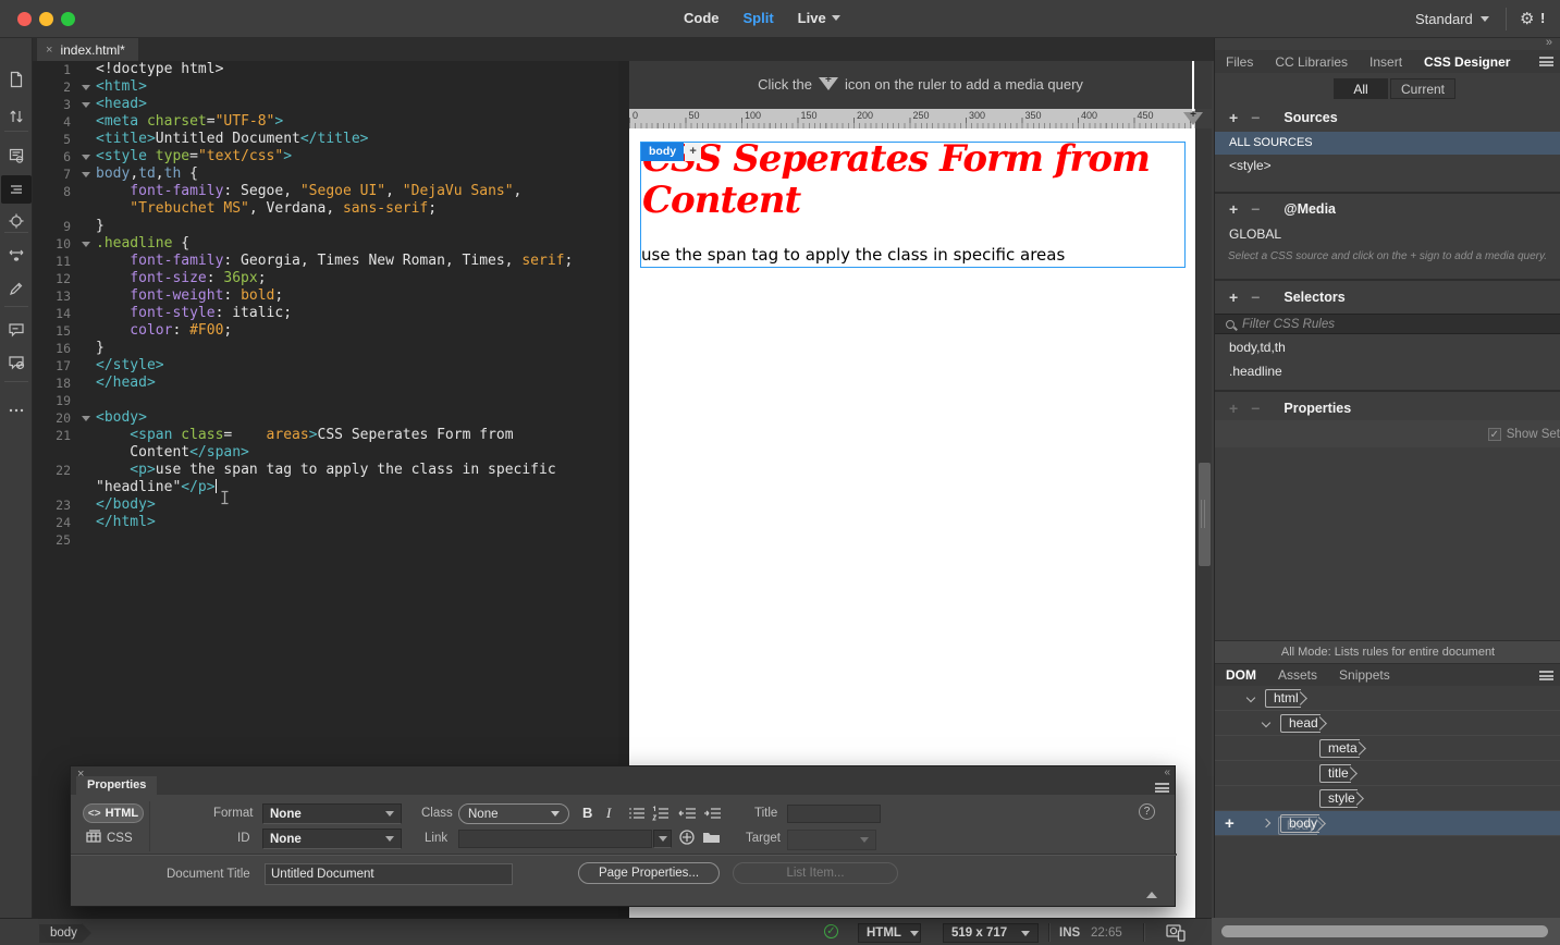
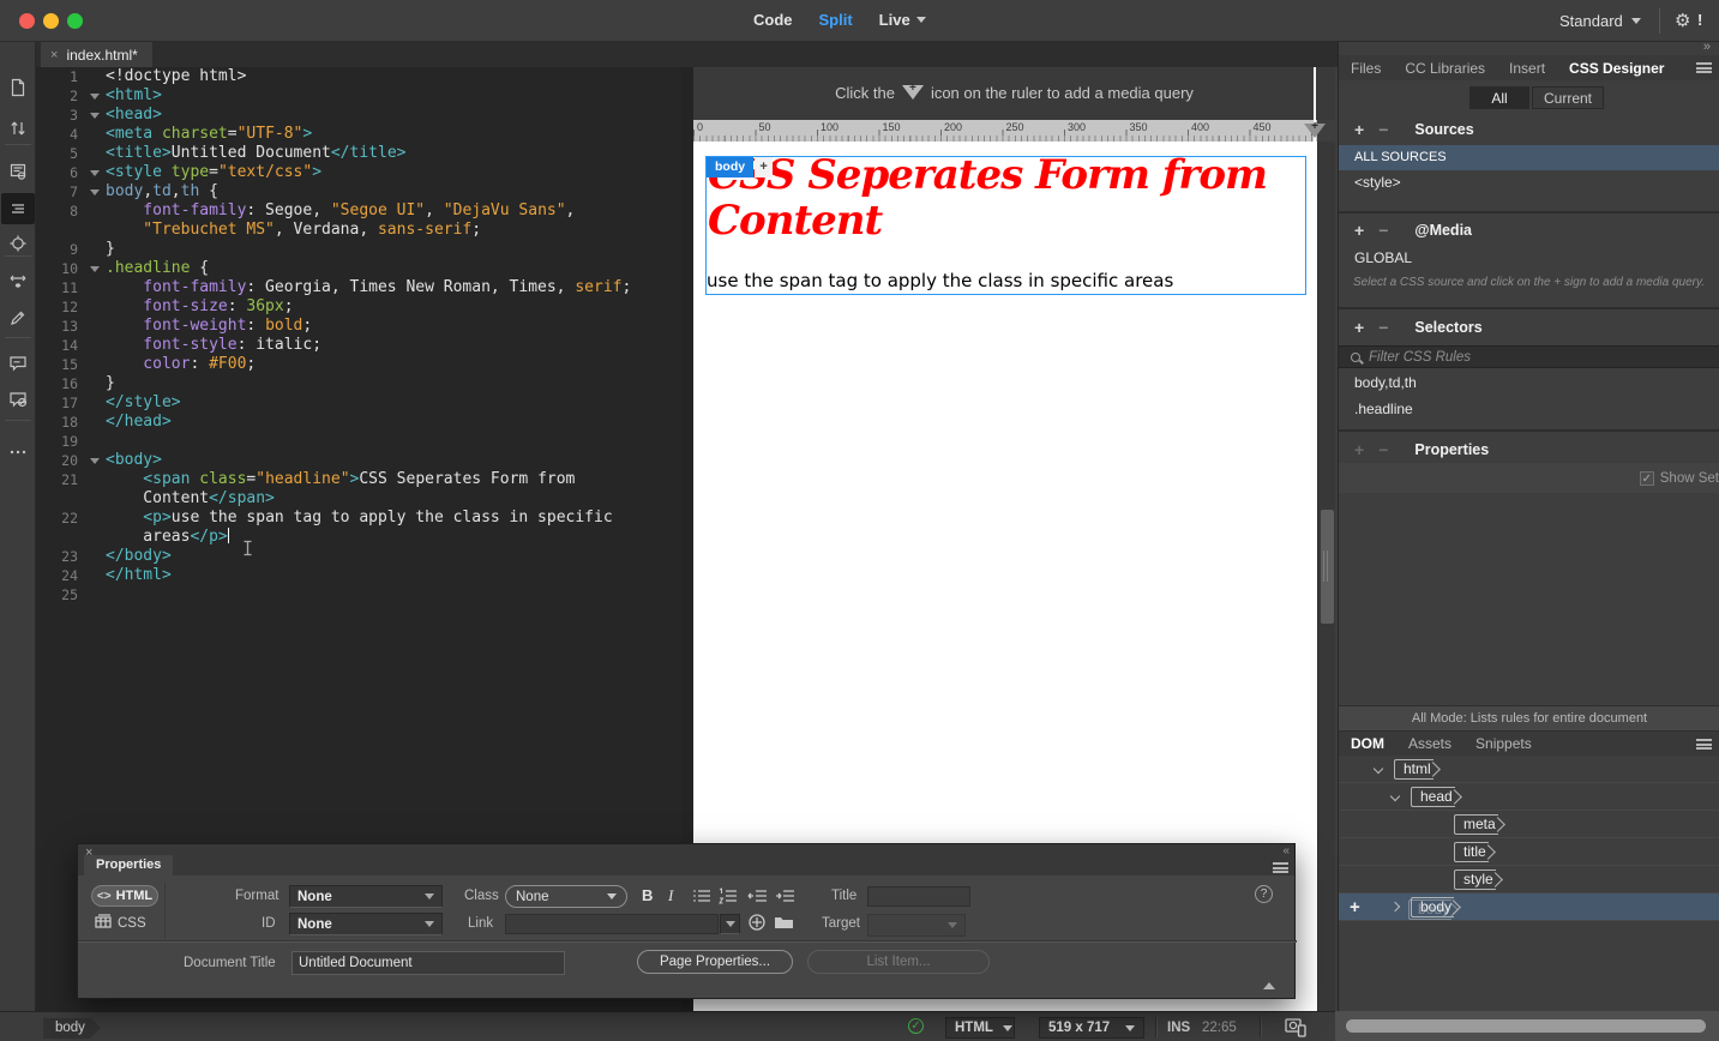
  Code
  Split
  Live
  Standard
  ⚙
  !
  ×
  index.html*
  1
  <!doctype html>
  2
  <html>
  3
  <head>
  4
  <meta charset="UTF-8">
  5
  <title>Untitled Document</title>
  6
  <style type="text/css">
  7
  body,td,th {
  8
  font-family: Segoe, "Segoe UI", "DejaVu Sans",
  "Trebuchet MS", Verdana, sans-serif;
  9
  }
  10
  .headline {
  11
  font-family: Georgia, Times New Roman, Times, serif;
  12
  font-size: 36px;
  13
  font-weight: bold;
  14
  font-style: italic;
  15
  color: #F00;
  16
  }
  17
  </style>
  18
  </head>
  19
  20
  <body>
  21
- <span class= areas>CSS Seperates Form from
+ <span class="headline">CSS Seperates Form from
  Content</span>
  22
  <p>use the span tag to apply the class in specific
- "headline"</p>
+ areas</p>
  23
  </body>
  24
  </html>
  25
  Click the
  +
  icon on the ruler to add a media query
  0
  50
  100
  150
  200
  250
  300
  350
  400
  450
  +
  S Seperates Form from Content
  use the span tag to apply the class in specific areas
  body
  +
  »
  Files
  CC Libraries
  Insert
  CSS Designer
  All
  Current
  +
  −
  Sources
  ALL SOURCES
  <style>
  +
  −
  @Media
  GLOBAL
  Select a CSS source and click on the + sign to add a media query.
  +
  −
  Selectors
  Filter CSS Rules
  body,td,th
  .headline
  +
  −
  Properties
  ✓
  Show Set
  All Mode: Lists rules for entire document
  DOM
  Assets
  Snippets
  html
  head
  meta
  title
  style
  +
  body
  ×
  Properties
  «
  <>
  HTML
  CSS
  Format
  None
  ID
  None
  Class
  None
  B
  I
  Title
  ?
  Link
  Target
  Document Title
  Untitled Document
  Page Properties...
  List Item...
  body
  ✓
  HTML
  519 x 717
  INS
  22:65
